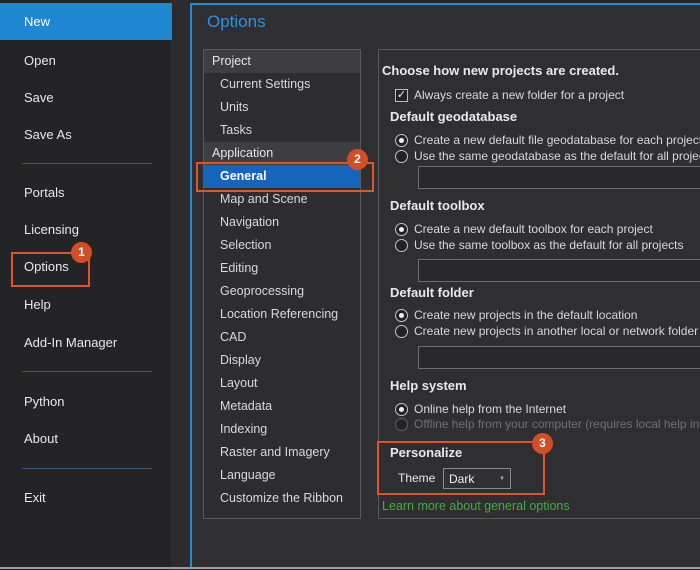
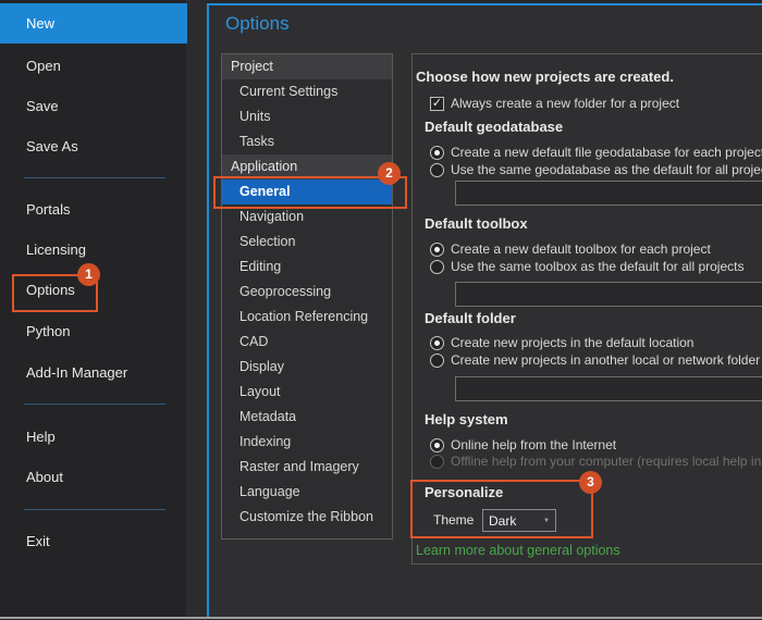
  New
  Open
  Save
  Save As
  Portals
  Licensing
  Options
- Help
+ Python
  Add-In Manager
- Python
+ Help
  About
  Exit
  1
  Options
  Project
  Current Settings
  Units
  Tasks
  Application
  General
- Map and Scene
  Navigation
  Selection
  Editing
  Geoprocessing
  Location Referencing
  CAD
  Display
  Layout
  Metadata
  Indexing
  Raster and Imagery
  Language
  Customize the Ribbon
  2
  Choose how new projects are created.
  ✓
  Always create a new folder for a project
  Default geodatabase
  Create a new default file geodatabase for each projec
  Use the same geodatabase as the default for all proje
  Default toolbox
  Create a new default toolbox for each project
  Use the same toolbox as the default for all projects
  Default folder
  Create new projects in the default location
  Create new projects in another local or network folder
  Help system
  Online help from the Internet
  Offline help from your computer (requires local help in
  3
  Personalize
  Theme
  Dark
  Learn more about general options
